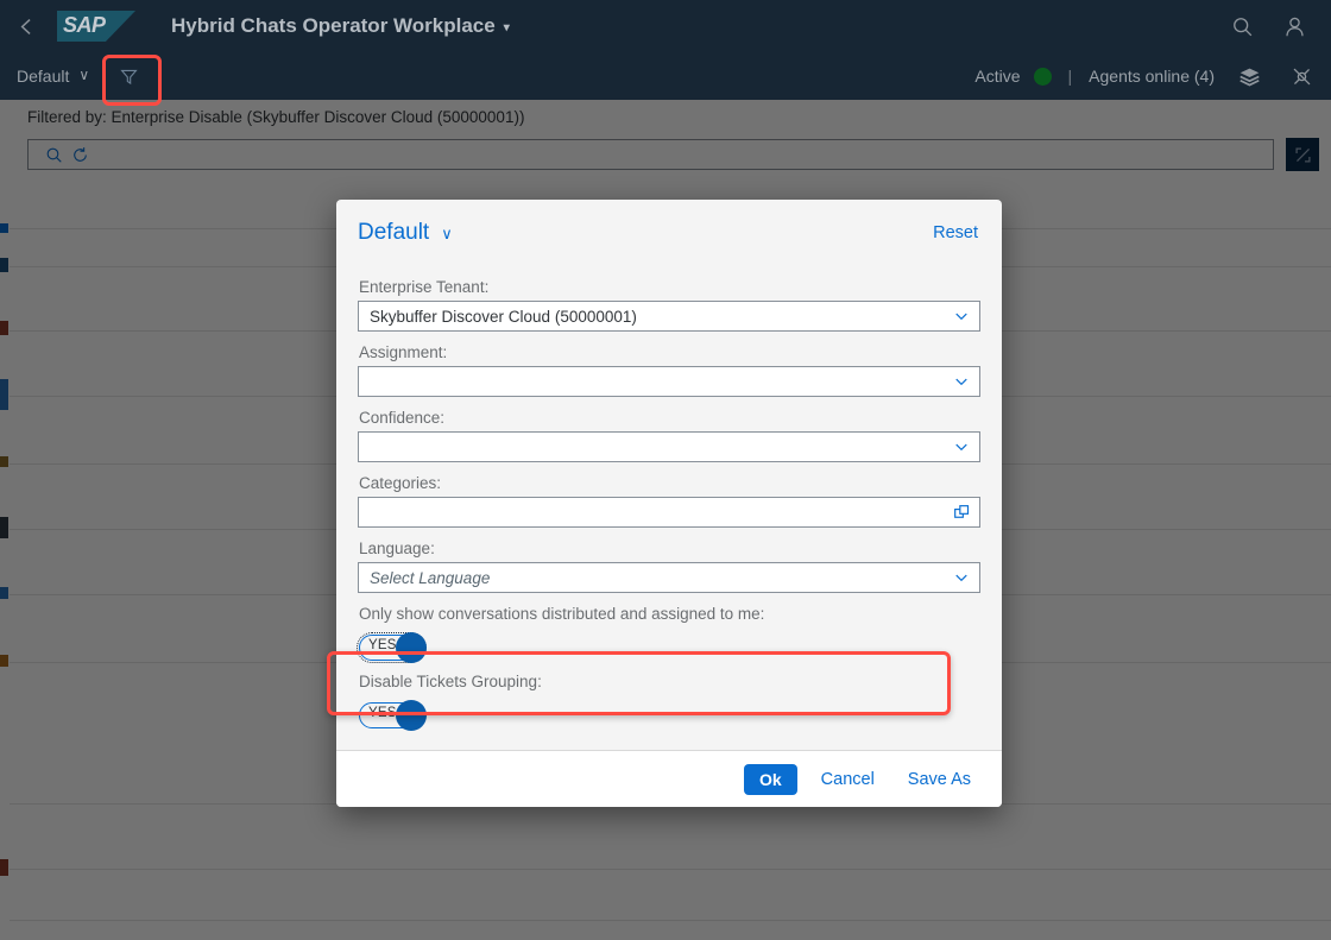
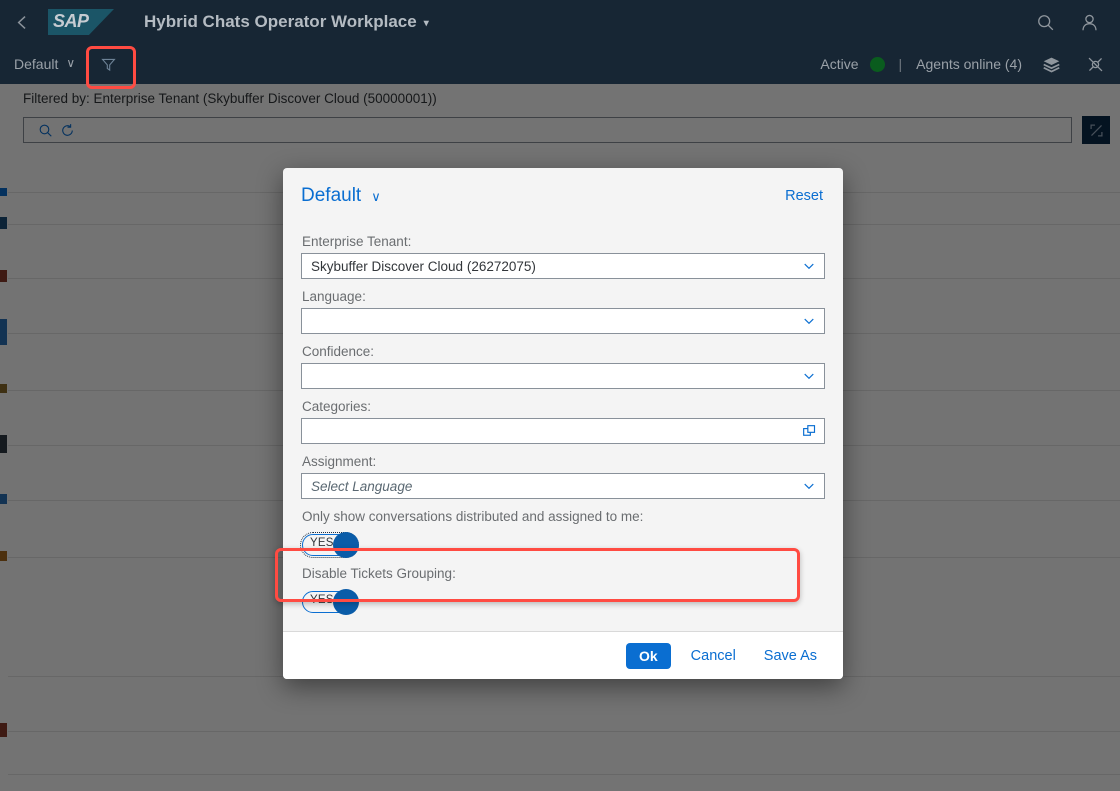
  SAP
  Hybrid Chats Operator Workplace
  ▾
  Default
  ∨
  Active
  |
  Agents online (4)
- Filtered by: Enterprise Disable (Skybuffer Discover Cloud (50000001))
+ Filtered by: Enterprise Tenant (Skybuffer Discover Cloud (50000001))
  Default
  ∨
  Reset
  Enterprise Tenant:
- Skybuffer Discover Cloud (50000001)
+ Skybuffer Discover Cloud (26272075)
- Assignment:
+ Language:
  Confidence:
  Categories:
- Language:
+ Assignment:
  Select Language
  Only show conversations distributed and assigned to me:
  YES
  Disable Tickets Grouping:
  YES
  Ok
  Cancel
  Save As
